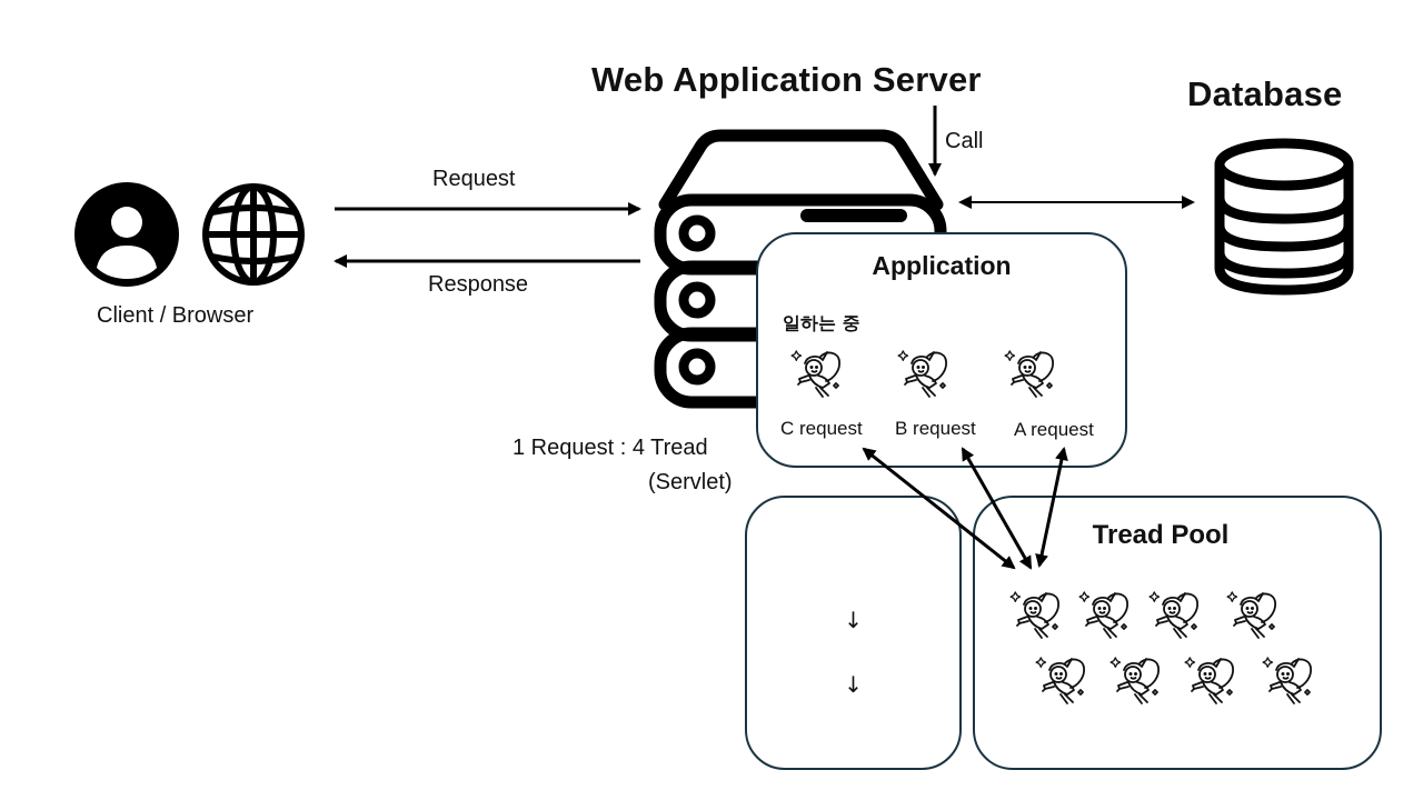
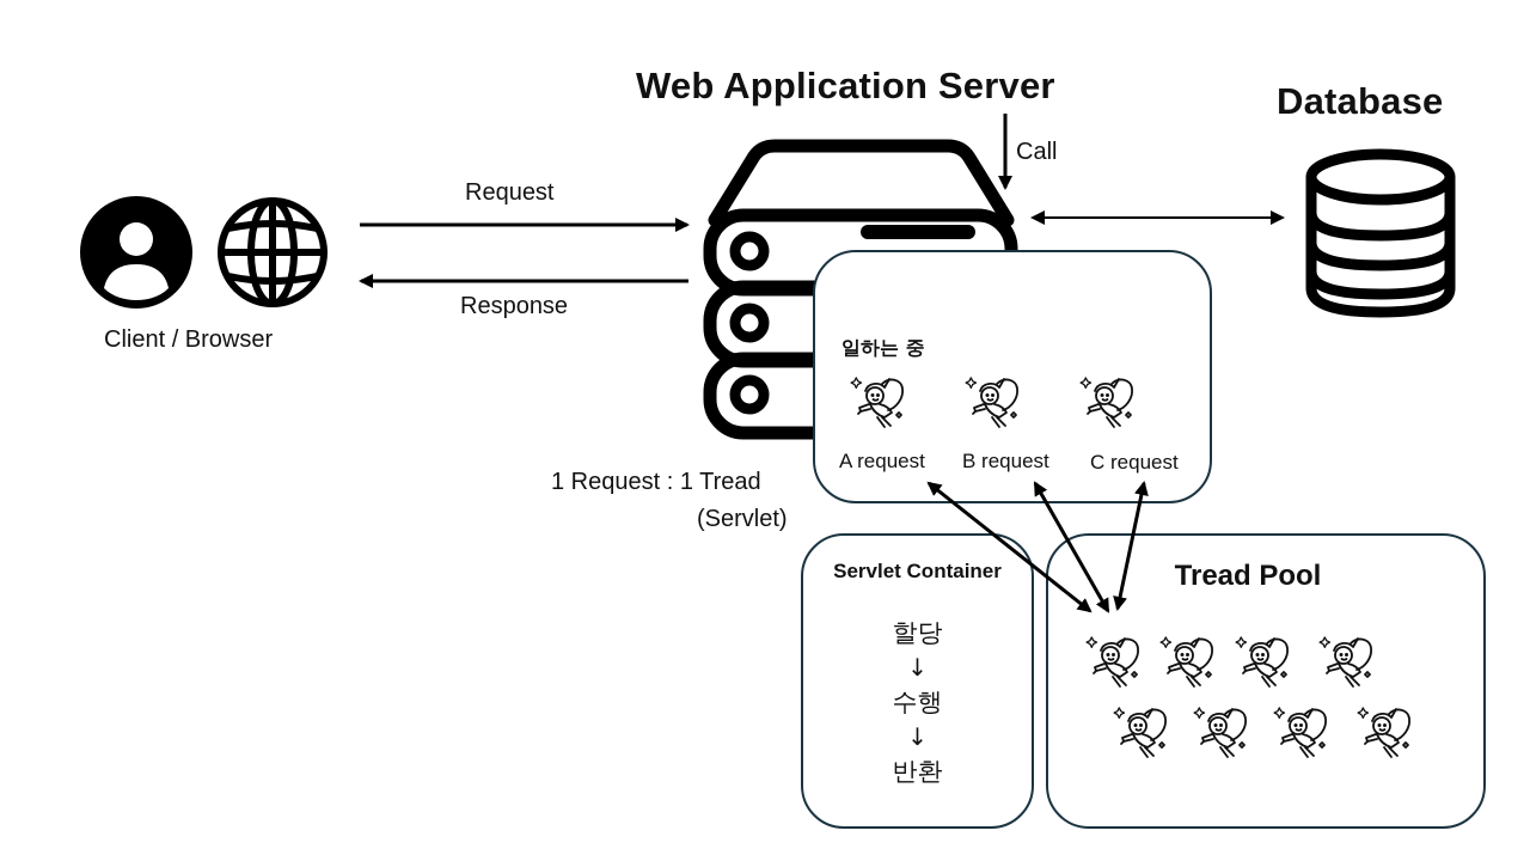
  Web Application Server
  Database
  Client / Browser
  Request
  Response
  Call
- 1 Request : 4 Tread
+ 1 Request : 1 Tread
  (Servlet)
- Application
  일하는 중
- C request
+ A request
  B request
- A request
+ C request
+ Servlet Container
+ 할당
  ↓
+ 수행
  ↓
+ 반환
  Tread Pool
